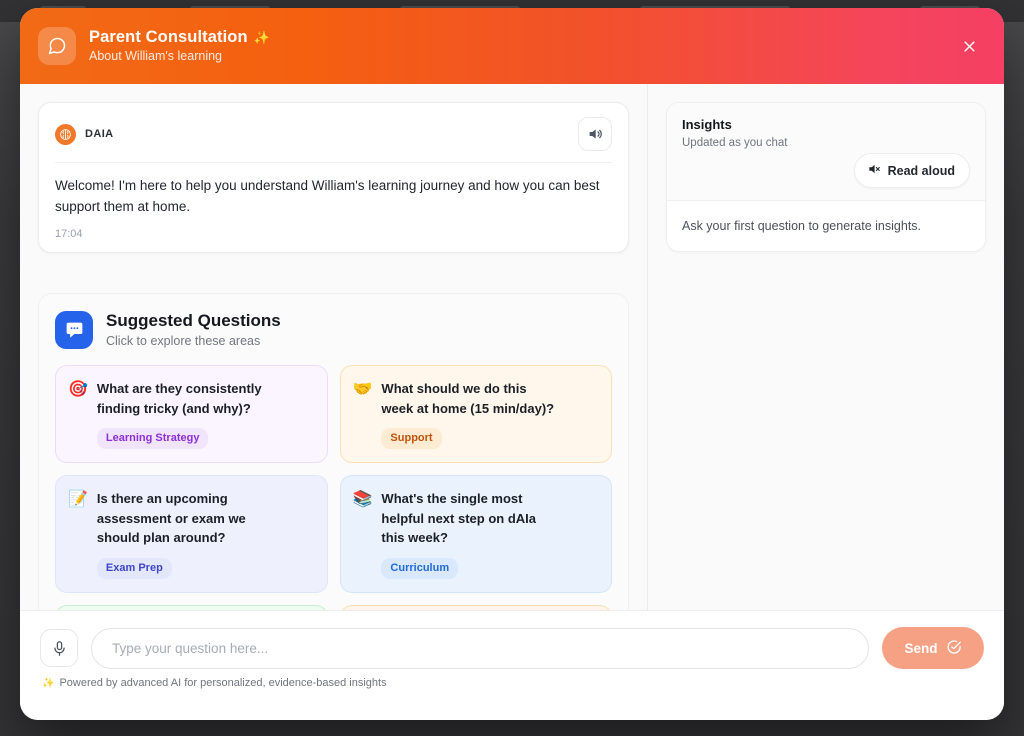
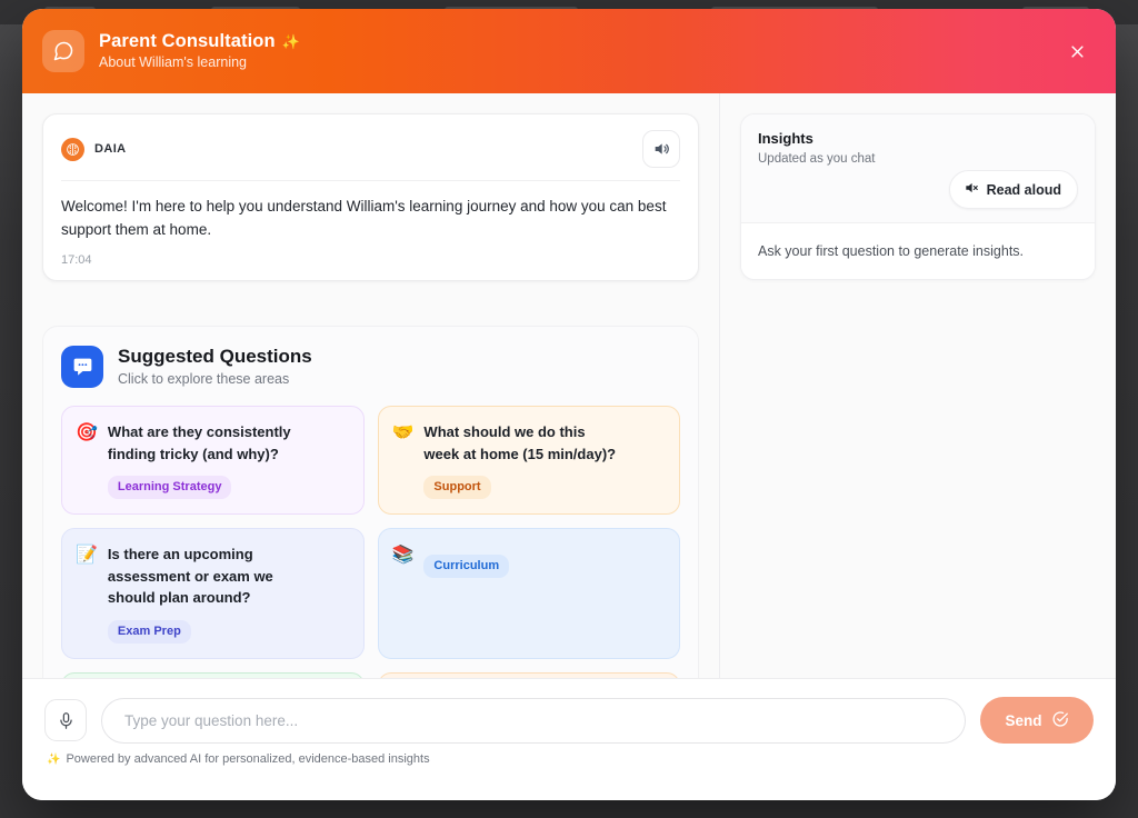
  Parent Consultation
  ✨
  About William's learning
  DAIA
  Welcome! I'm here to help you understand William's learning journey and how you can best support them at home.
  17:04
  Suggested Questions
  Click to explore these areas
  🎯
  What are they consistently finding tricky (and why)?
  Learning Strategy
  🤝
  What should we do this week at home (15 min/day)?
  Support
  📝
  Is there an upcoming assessment or exam we should plan around?
  Exam Prep
  📚
- What's the single most helpful next step on dAIa this week?
  Curriculum
  Insights
  Updated as you chat
  Read aloud
  Ask your first question to generate insights.
  Type your question here...
  Send
  ✨
  Powered by advanced AI for personalized, evidence-based insights
